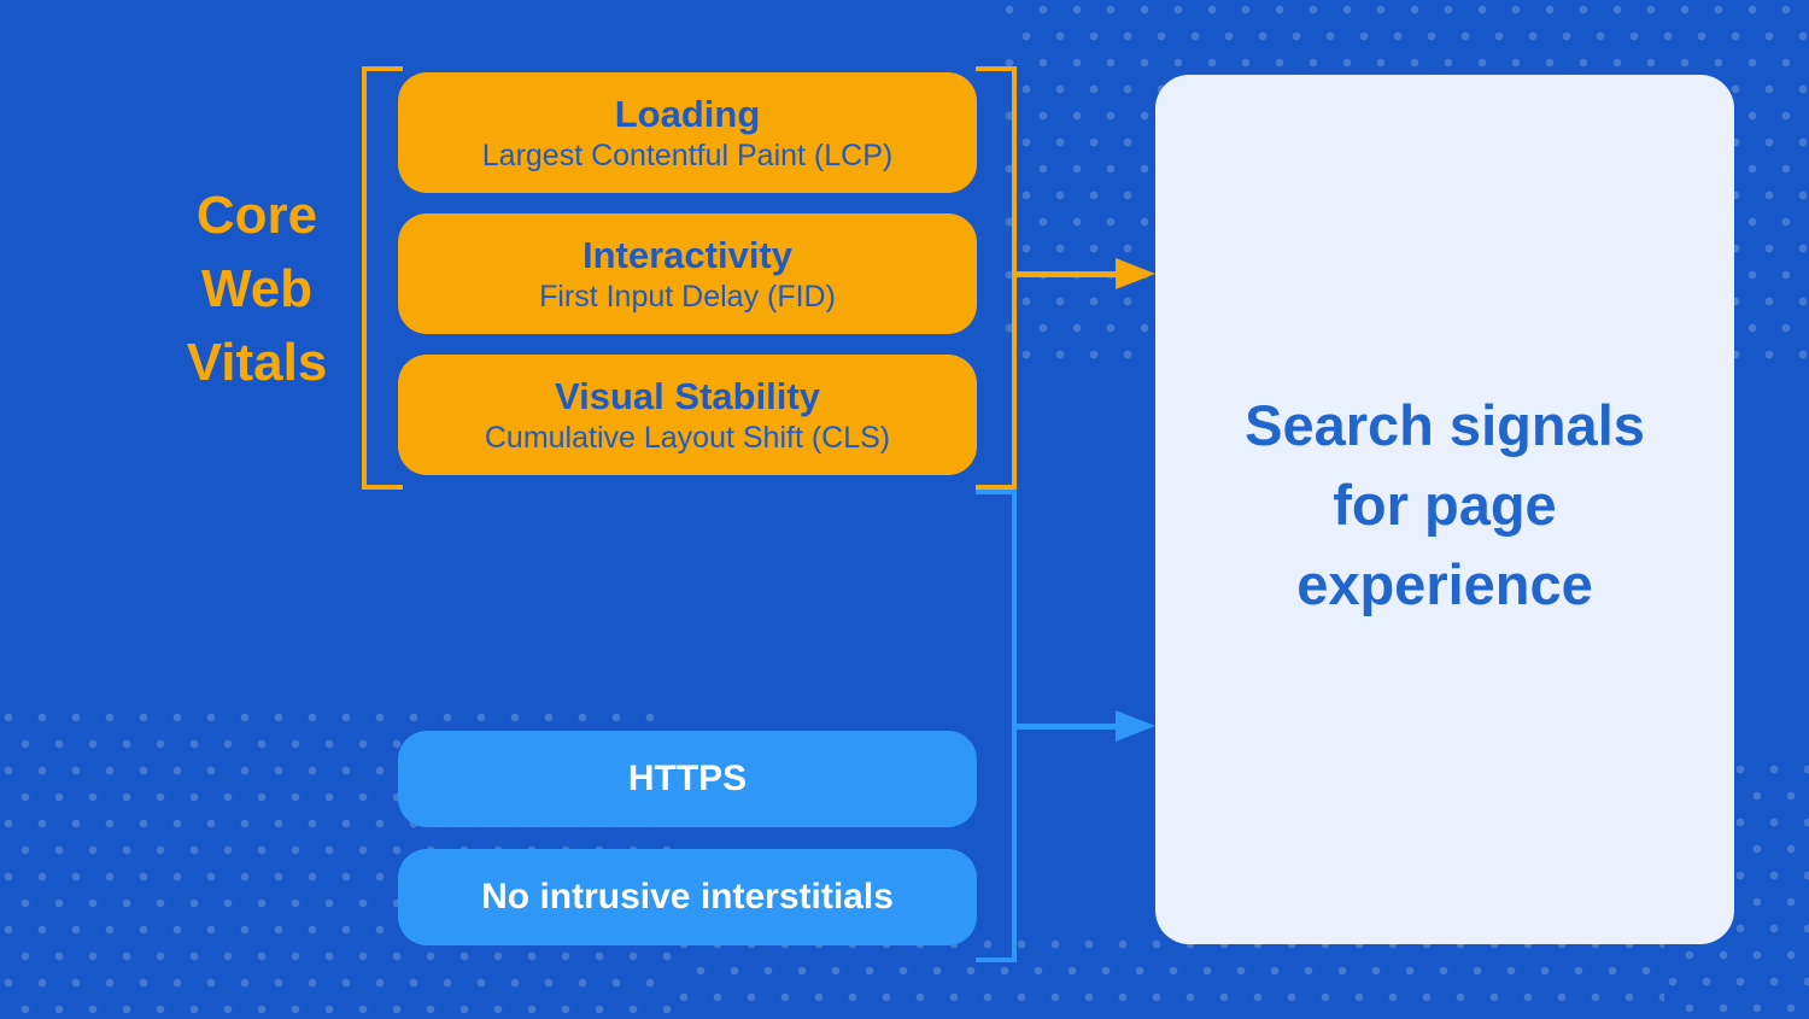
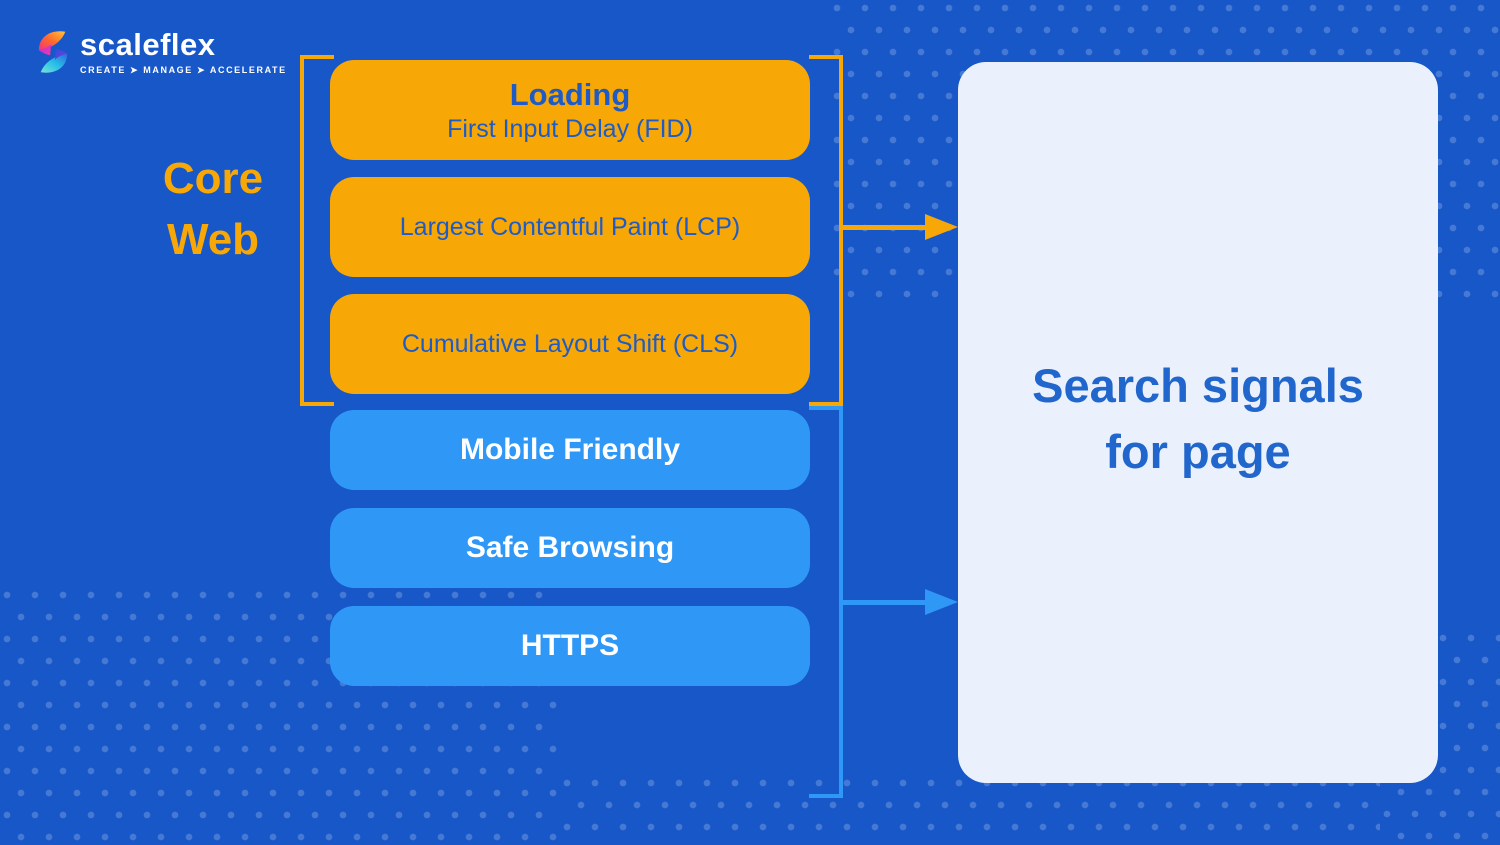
+ scaleflex
+ CREATE ➤ MANAGE ➤ ACCELERATE
  Core
  Web
- Vitals
  Loading
- Largest Contentful Paint (LCP)
+ First Input Delay (FID)
- Interactivity
- First Input Delay (FID)
+ Largest Contentful Paint (LCP)
- Visual Stability
  Cumulative Layout Shift (CLS)
+ Mobile Friendly
+ Safe Browsing
  HTTPS
- No intrusive interstitials
  Search signals
  for page
- experience
